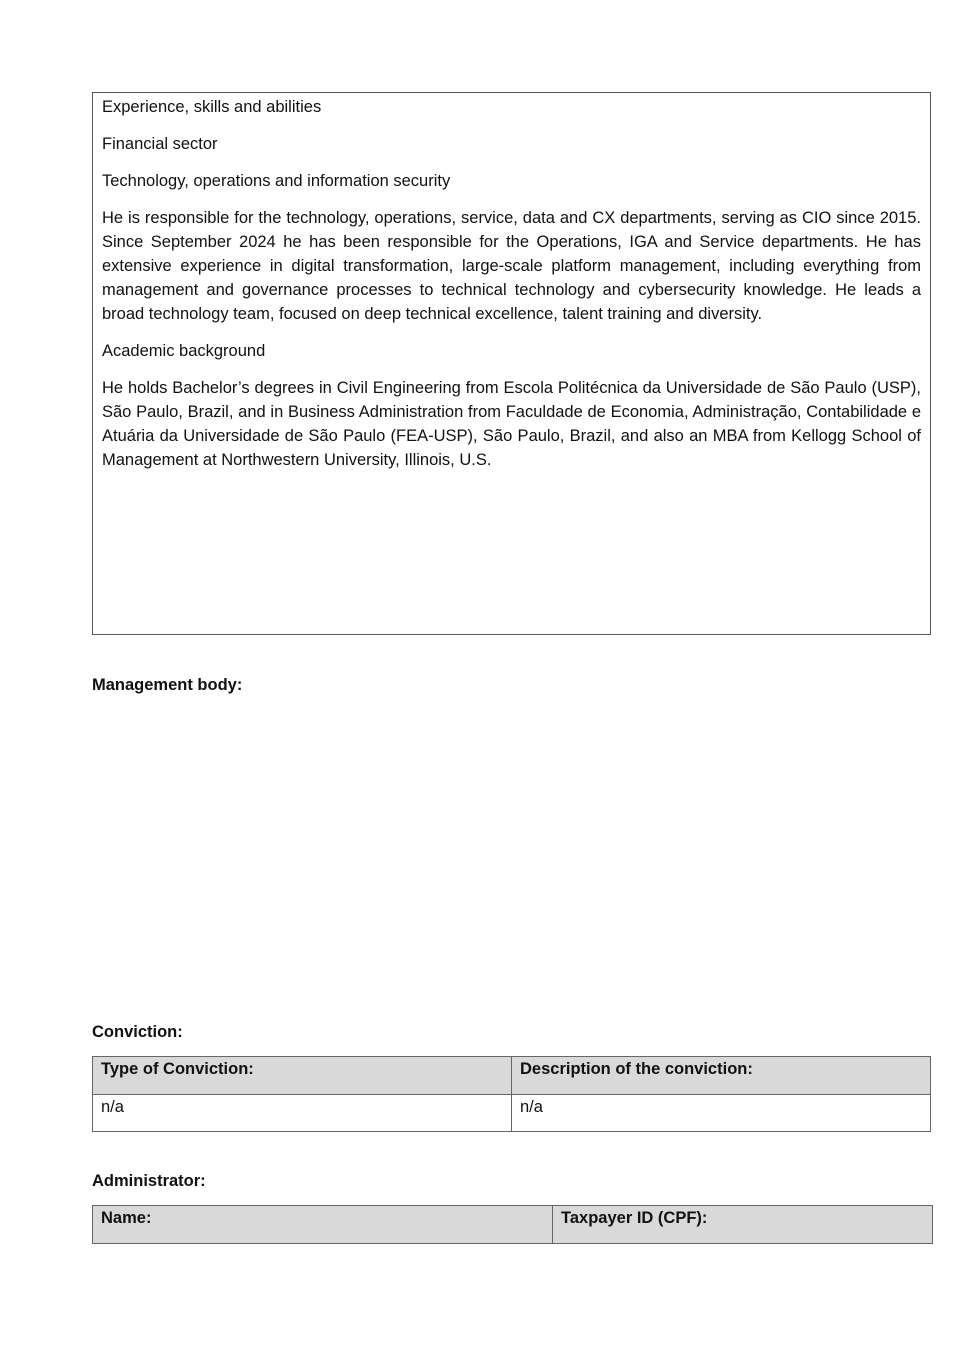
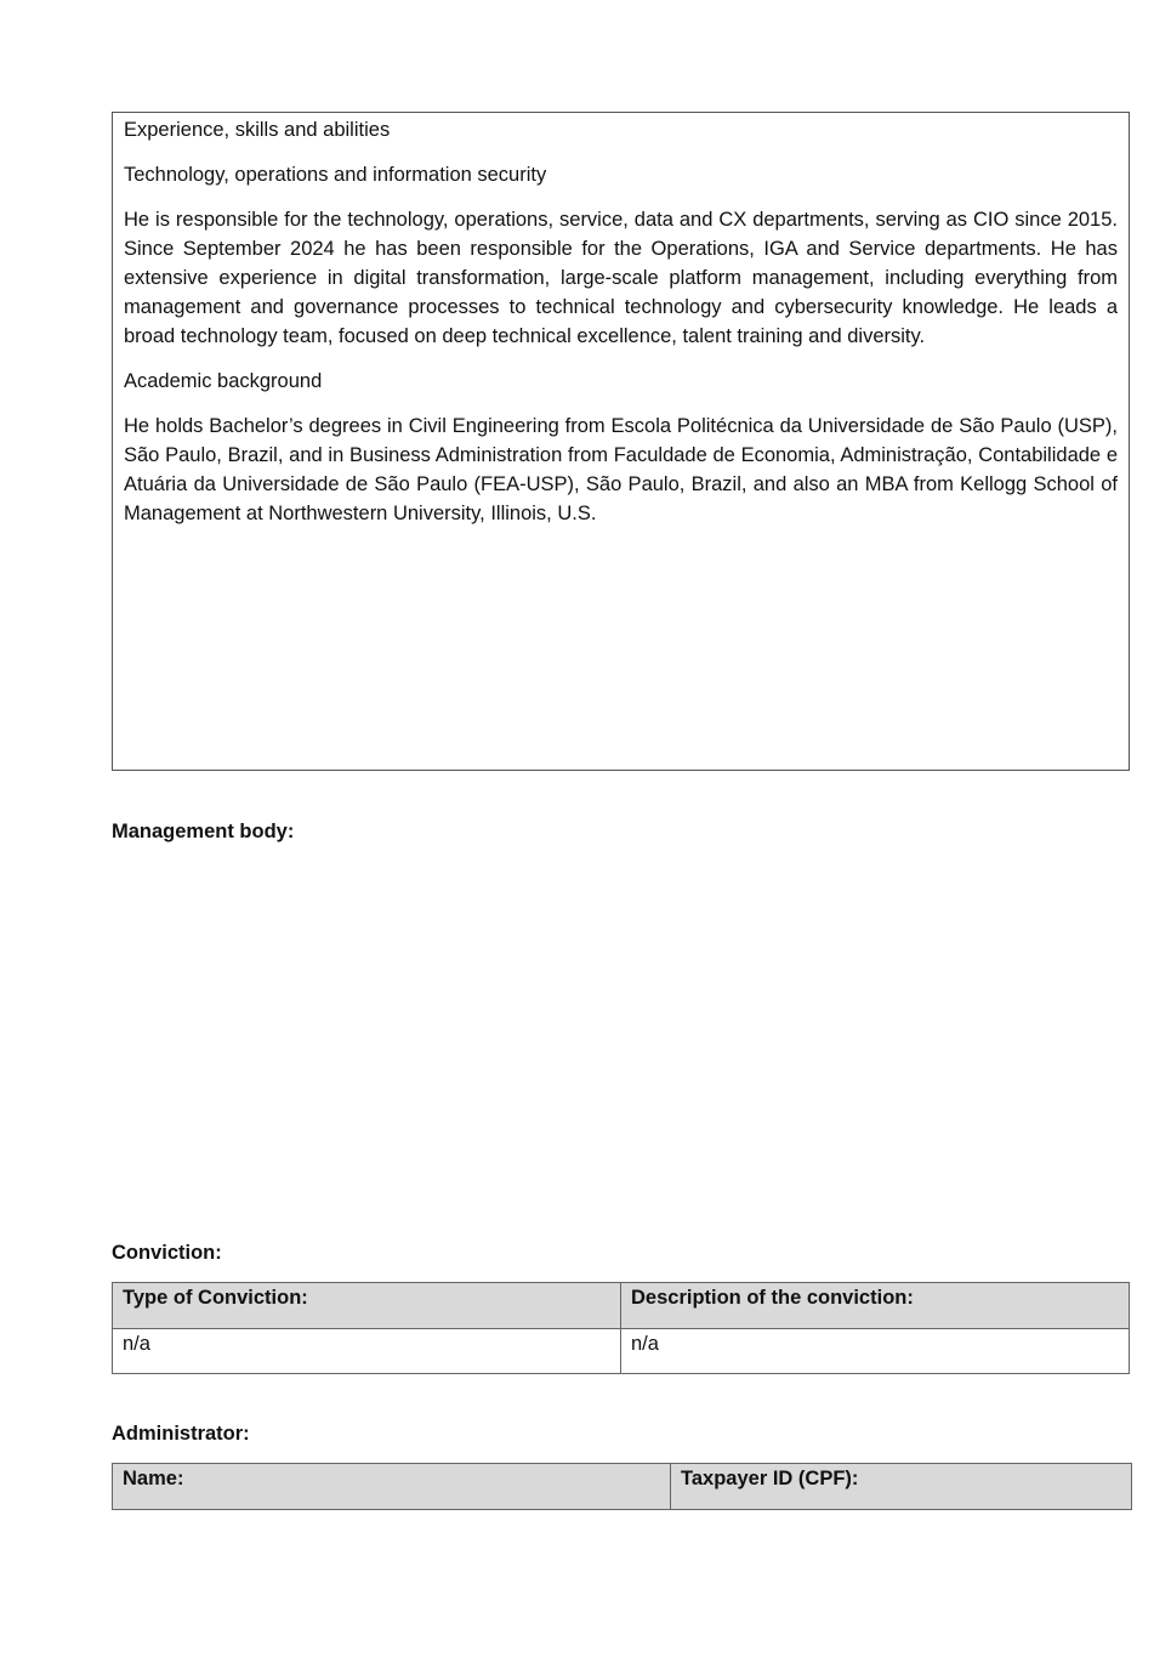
  Experience, skills and abilities
- Financial sector
  Technology, operations and information security
  He is responsible for the technology, operations, service, data and CX departments, serving as CIO since 2015. Since September 2024 he has been responsible for the Operations, IGA and Service departments. He has extensive experience in digital transformation, large-scale platform management, including everything from management and governance processes to technical technology and cybersecurity knowledge. He leads a broad technology team, focused on deep technical excellence, talent training and diversity.
  Academic background
  He holds Bachelor’s degrees in Civil Engineering from Escola Politécnica da Universidade de São Paulo (USP), São Paulo, Brazil, and in Business Administration from Faculdade de Economia, Administração, Contabilidade e Atuária da Universidade de São Paulo (FEA-USP), São Paulo, Brazil, and also an MBA from Kellogg School of Management at Northwestern University, Illinois, U.S.
  Management body:
  Conviction:
  Type of Conviction:	Description of the conviction:
  n/a	n/a
  Administrator:
  Name:	Taxpayer ID (CPF):
